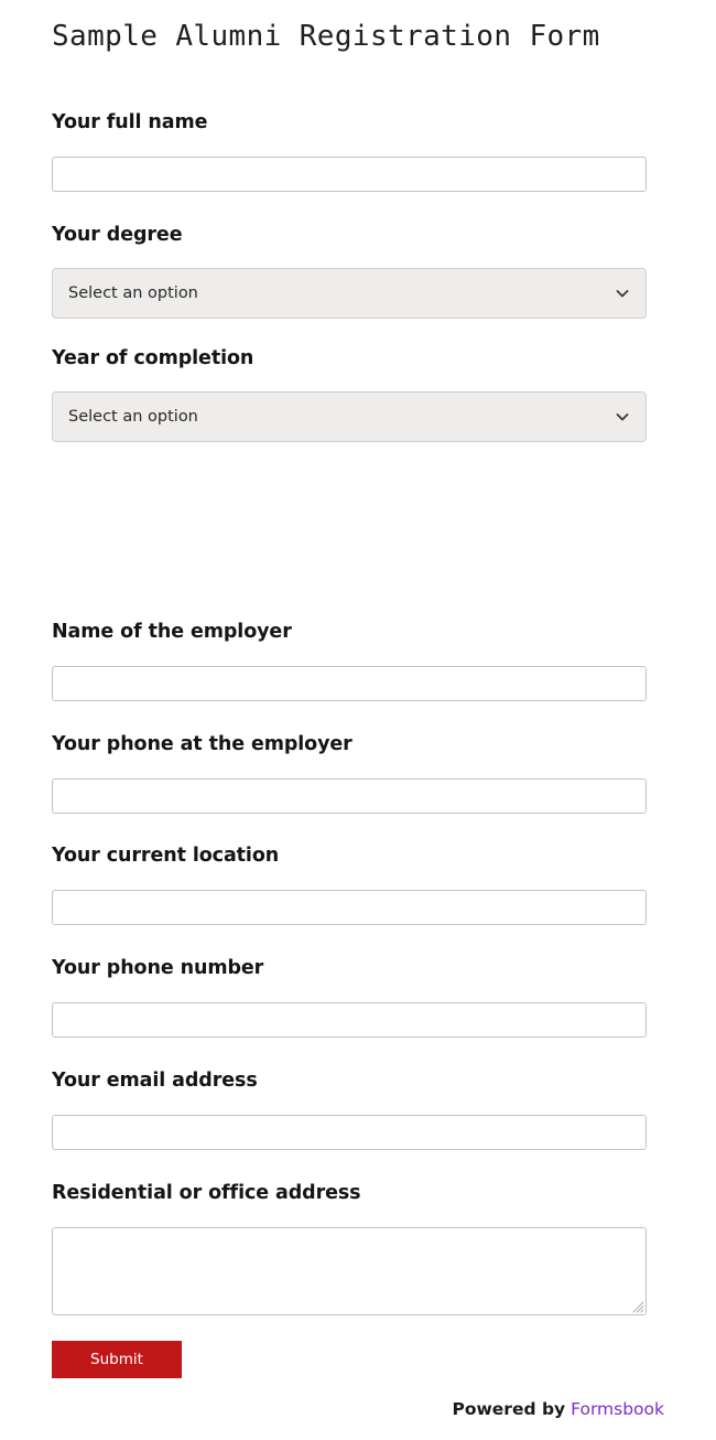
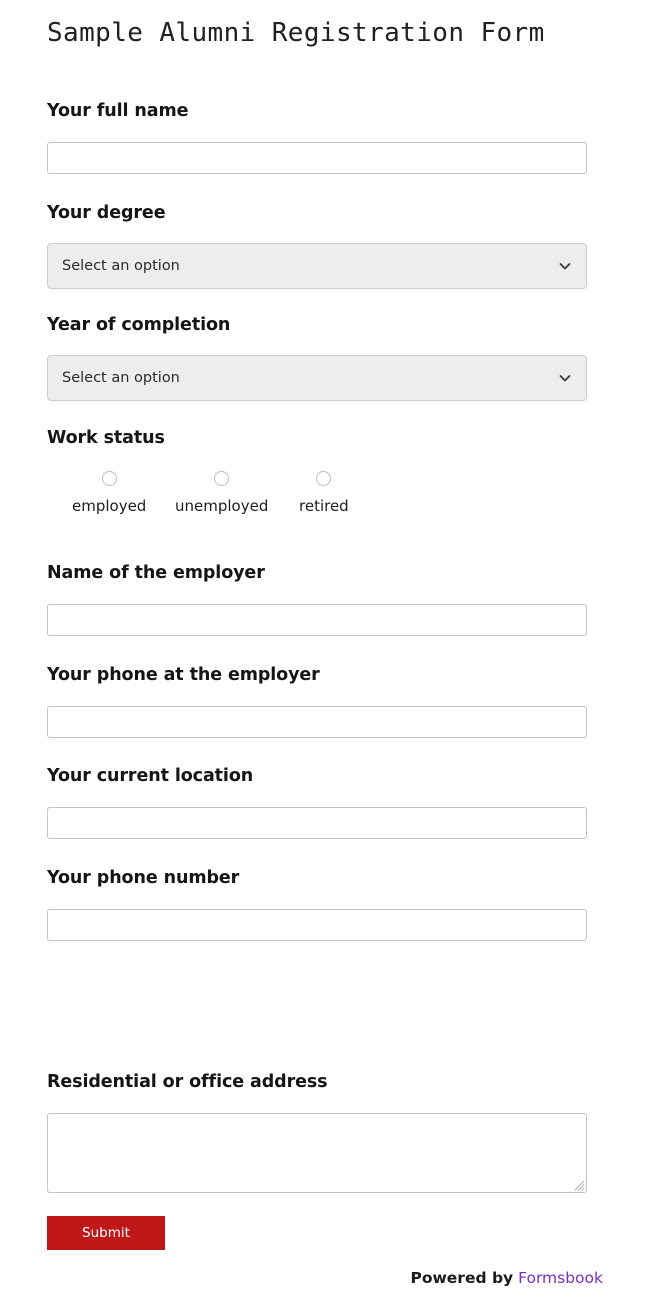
  Sample Alumni Registration Form
  Your full name
  Your degree
  Select an option
  Year of completion
  Select an option
+ Work status
+ employed
+ unemployed
+ retired
  Name of the employer
  Your phone at the employer
  Your current location
  Your phone number
- Your email address
  Residential or office address
  Submit
  Powered by Formsbook
